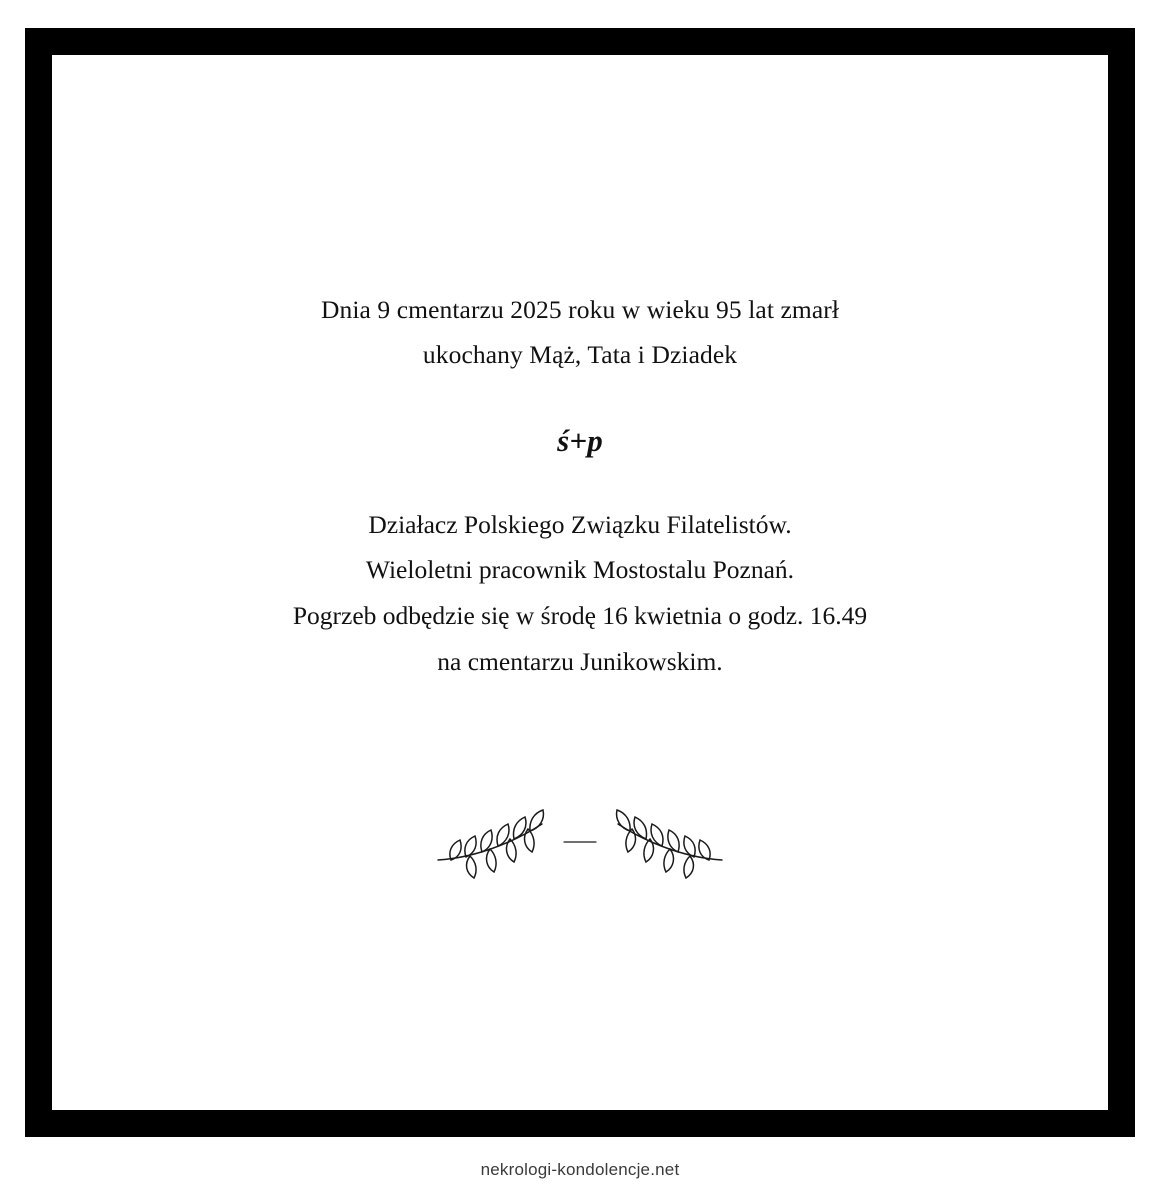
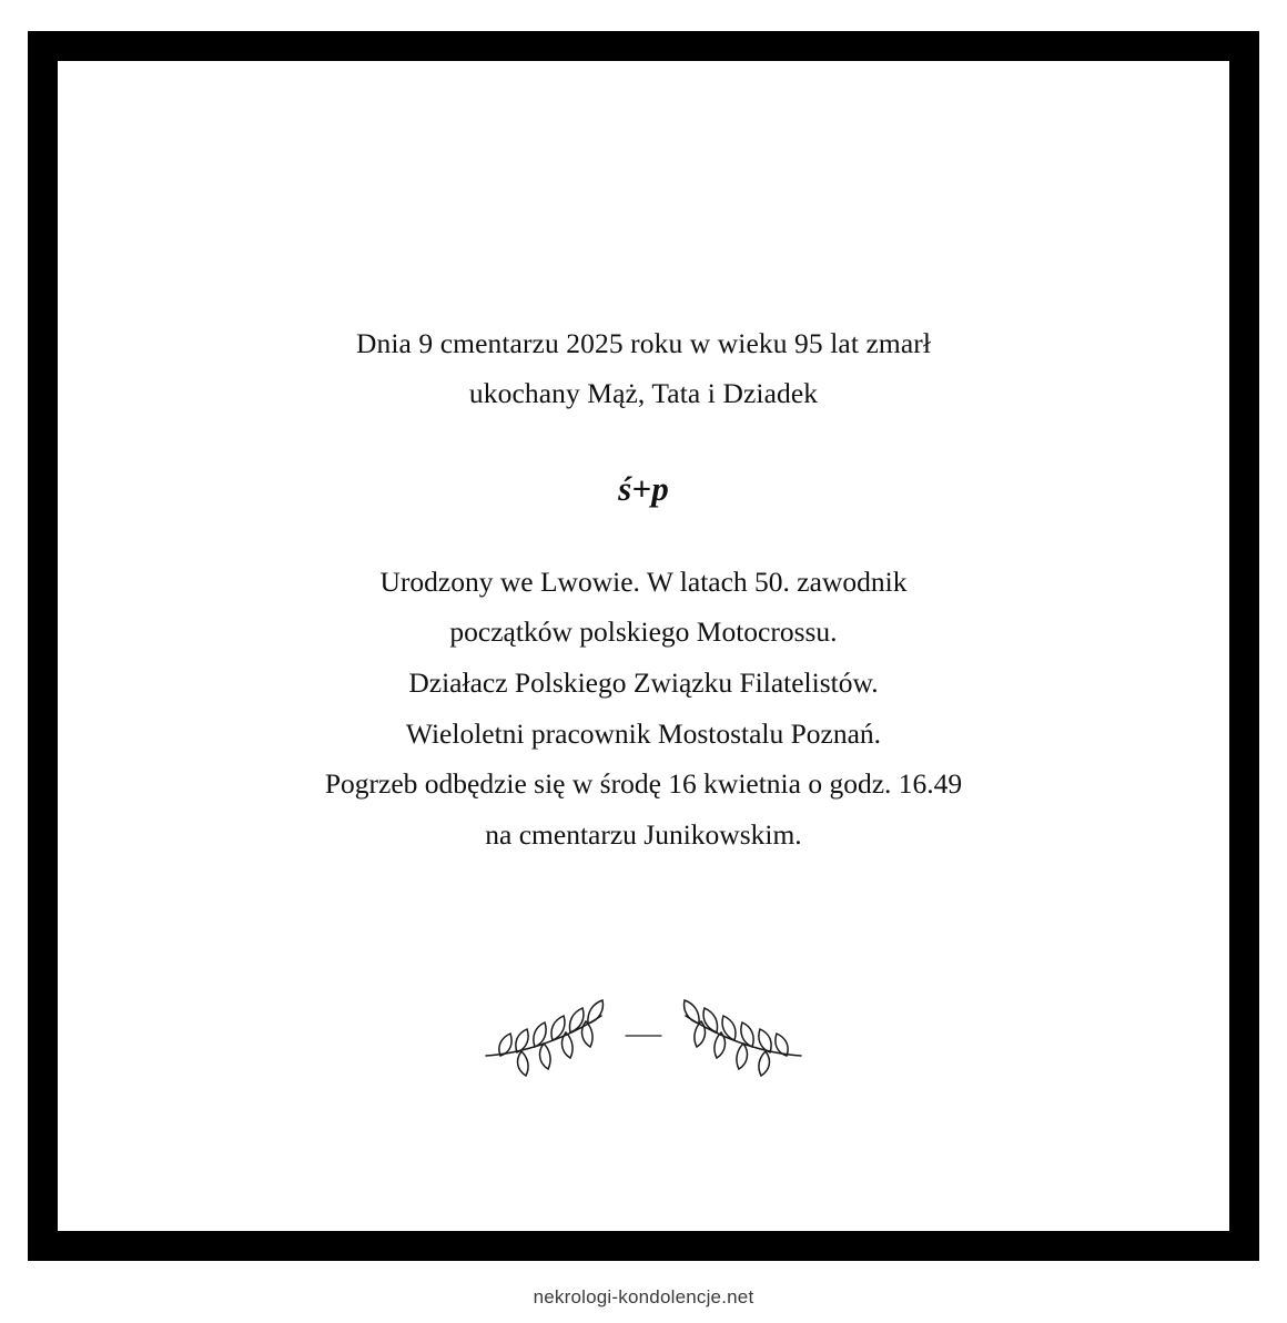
  Dnia 9 cmentarzu 2025 roku w wieku 95 lat zmarł
  ukochany Mąż, Tata i Dziadek
  ś+p
+ Urodzony we Lwowie. W latach 50. zawodnik
+ początków polskiego Motocrossu.
  Działacz Polskiego Związku Filatelistów.
  Wieloletni pracownik Mostostalu Poznań.
  Pogrzeb odbędzie się w środę 16 kwietnia o godz. 16.49
  na cmentarzu Junikowskim.
  nekrologi-kondolencje.net
